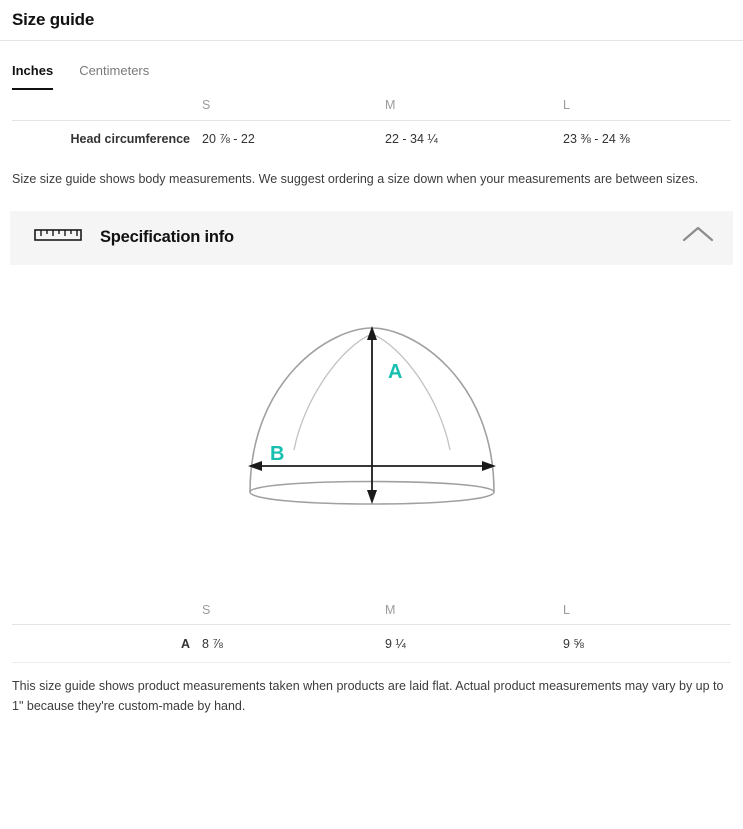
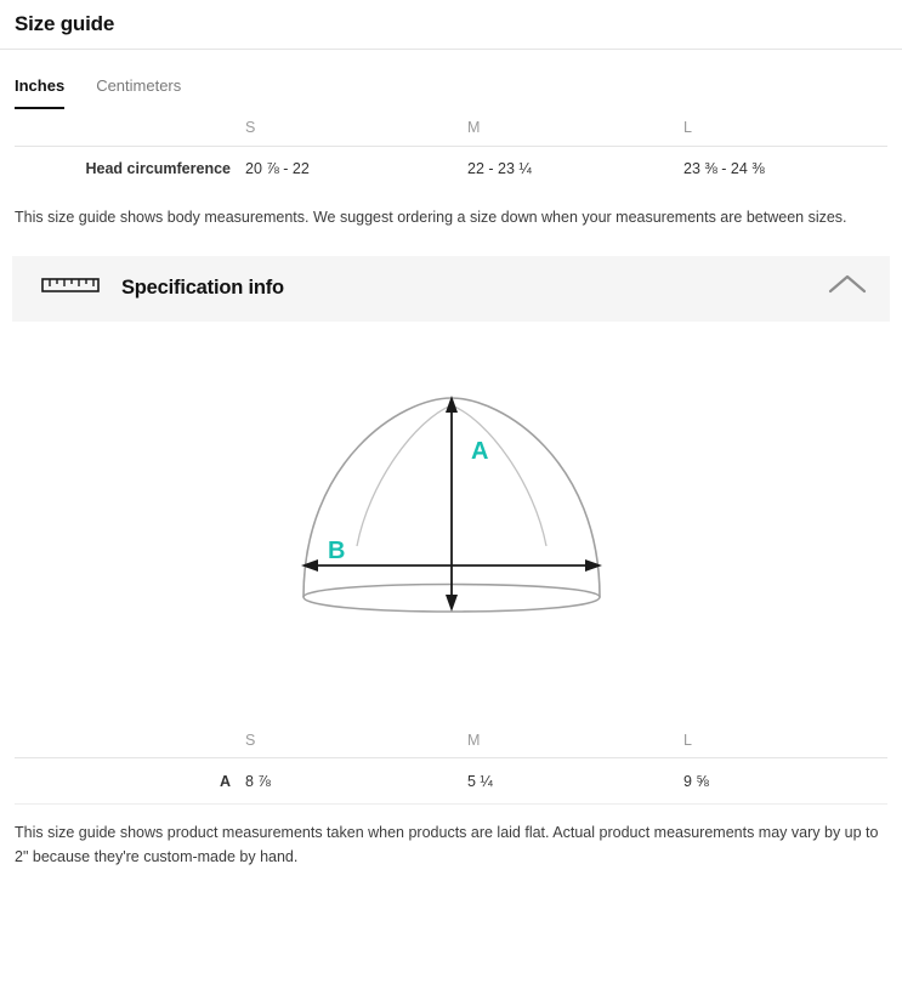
  Size guide
  Inches
  Centimeters
  	S	M	L
- Head circumference	20 ⅞ - 22	22 - 34 ¼	23 ⅜ - 24 ⅜
+ Head circumference	20 ⅞ - 22	22 - 23 ¼	23 ⅜ - 24 ⅜
- Size size guide shows body measurements. We suggest ordering a size down when your measurements are between sizes.
+ This size guide shows body measurements. We suggest ordering a size down when your measurements are between sizes.
  Specification info
  A
  B
  	S	M	L
- A	8 ⅞	9 ¼	9 ⅝
+ A	8 ⅞	5 ¼	9 ⅝
- This size guide shows product measurements taken when products are laid flat. Actual product measurements may vary by up to 1" because they're custom-made by hand.
+ This size guide shows product measurements taken when products are laid flat. Actual product measurements may vary by up to 2" because they're custom-made by hand.
